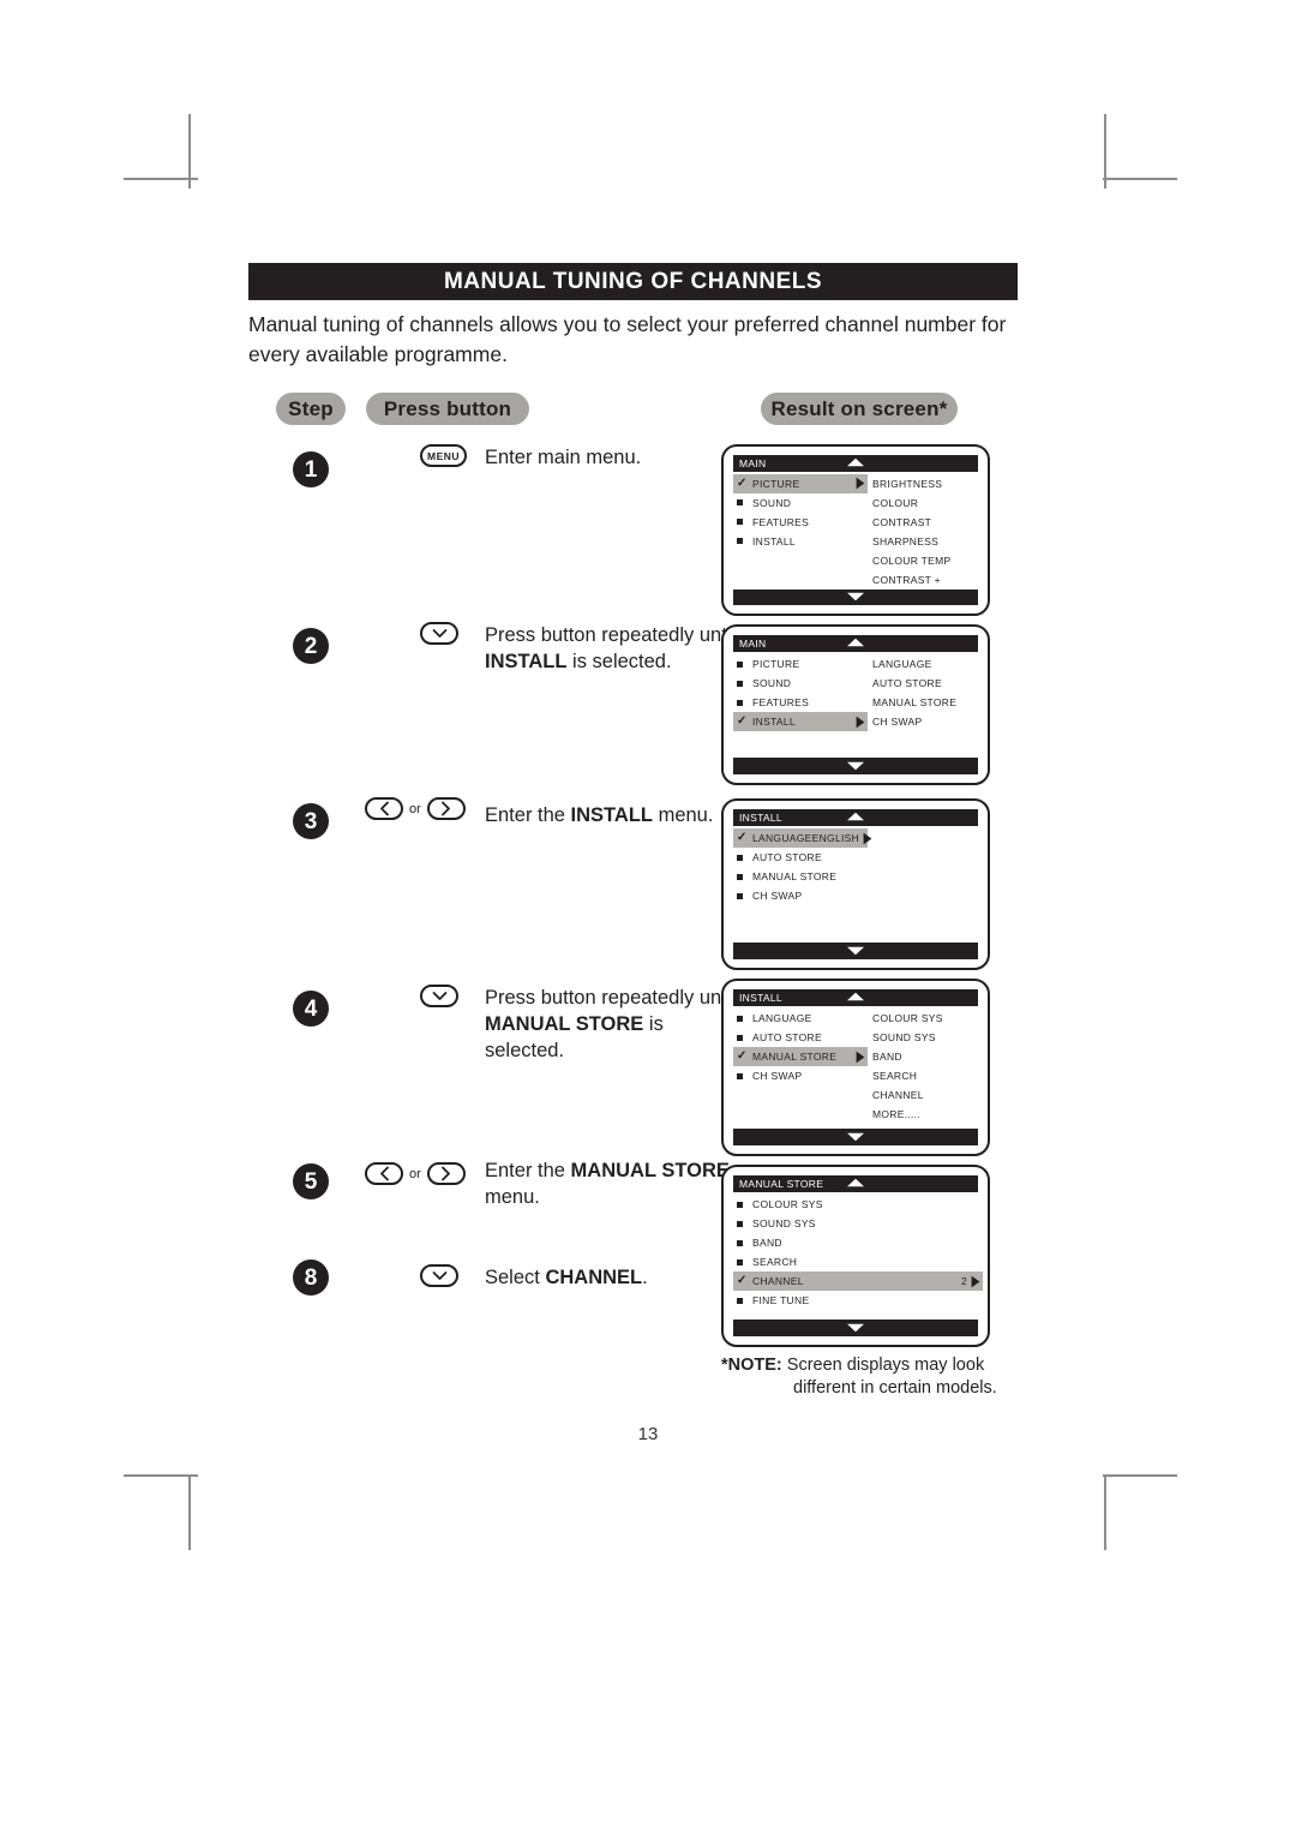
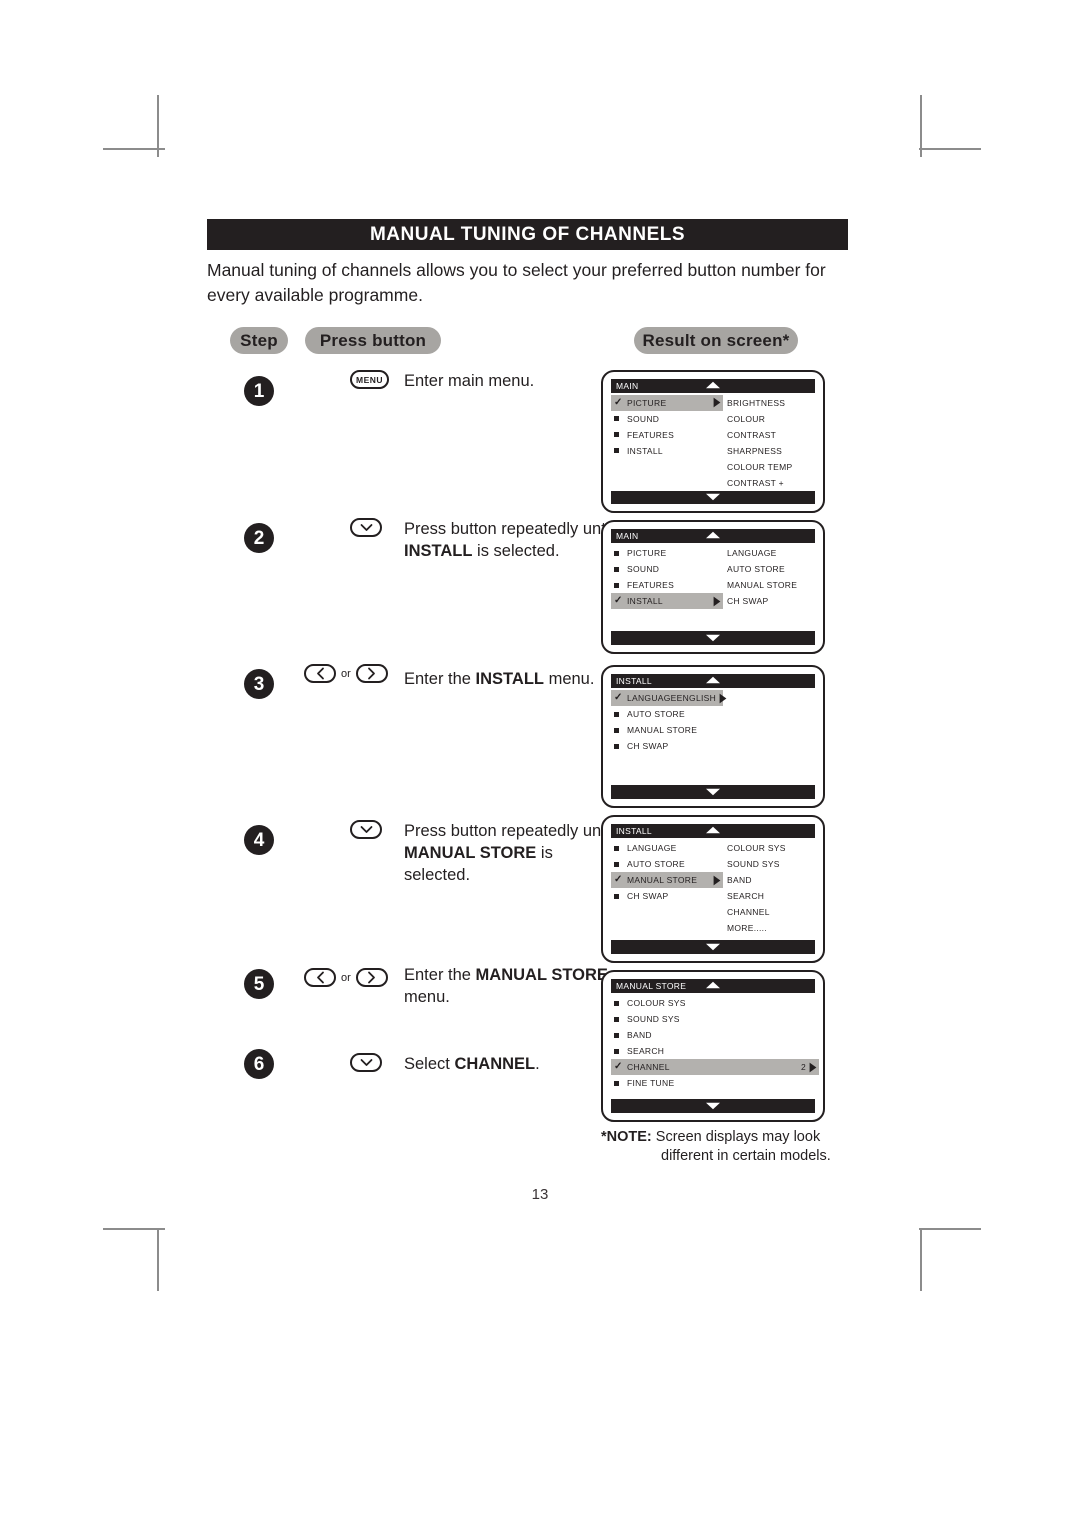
  MANUAL TUNING OF CHANNELS
- Manual tuning of channels allows you to select your preferred channel number for every available programme.
+ Manual tuning of channels allows you to select your preferred button number for every available programme.
  Step
  Press button
  Result on screen*
  1
  MENU
  Enter main menu.
  2
  Press button repeatedly un INSTALL is selected.
  3
  or
  Enter the INSTALL menu.
  4
  Press button repeatedly un MANUAL STORE is selected.
  5
  or
  Enter the MANUAL STOR menu.
- 8
+ 6
  Select CHANNEL.
  MAIN
  ✓
  PICTURE
  SOUND
  FEATURES
  INSTALL
  BRIGHTNESS
  COLOUR
  CONTRAST
  SHARPNESS
  COLOUR TEMP
  CONTRAST +
  MAIN
  PICTURE
  SOUND
  FEATURES
  ✓
  INSTALL
  LANGUAGE
  AUTO STORE
  MANUAL STORE
  CH SWAP
  INSTALL
  ✓
  LANGUAGE
  ENGLISH
  AUTO STORE
  MANUAL STORE
  CH SWAP
  INSTALL
  LANGUAGE
  AUTO STORE
  ✓
  MANUAL STORE
  CH SWAP
  COLOUR SYS
  SOUND SYS
  BAND
  SEARCH
  CHANNEL
  MORE.....
  MANUAL STORE
  COLOUR SYS
  SOUND SYS
  BAND
  SEARCH
  ✓
  CHANNEL
  2
  FINE TUNE
  *NOTE: Screen displays may look
  different in certain models.
  13
